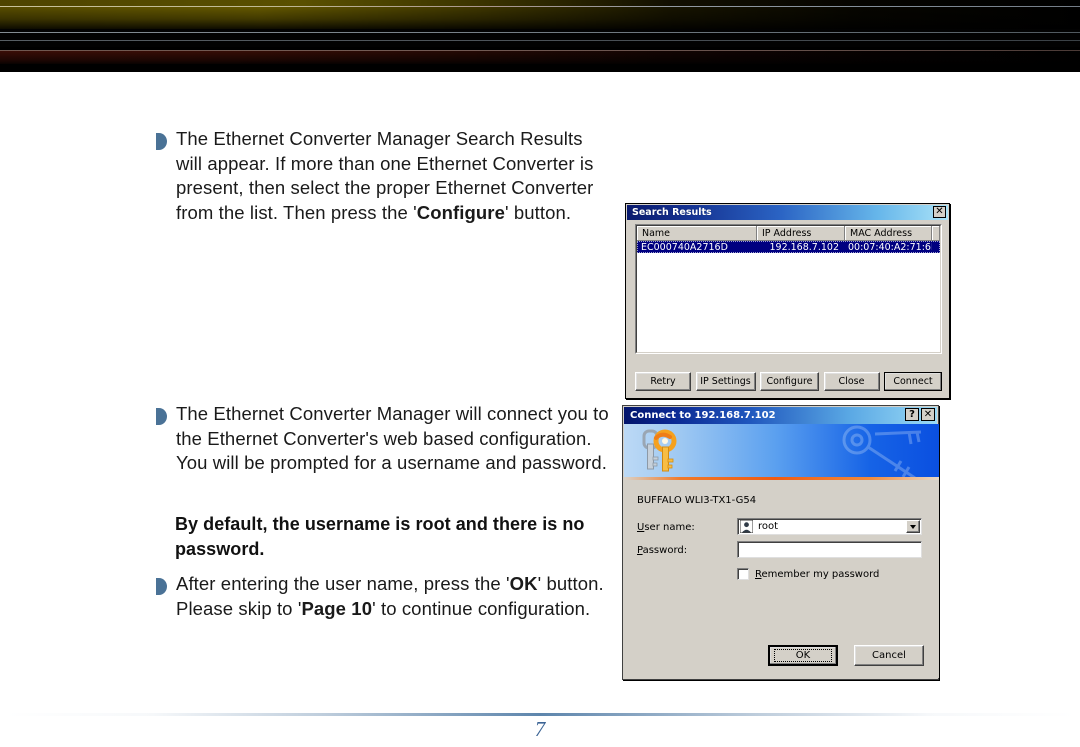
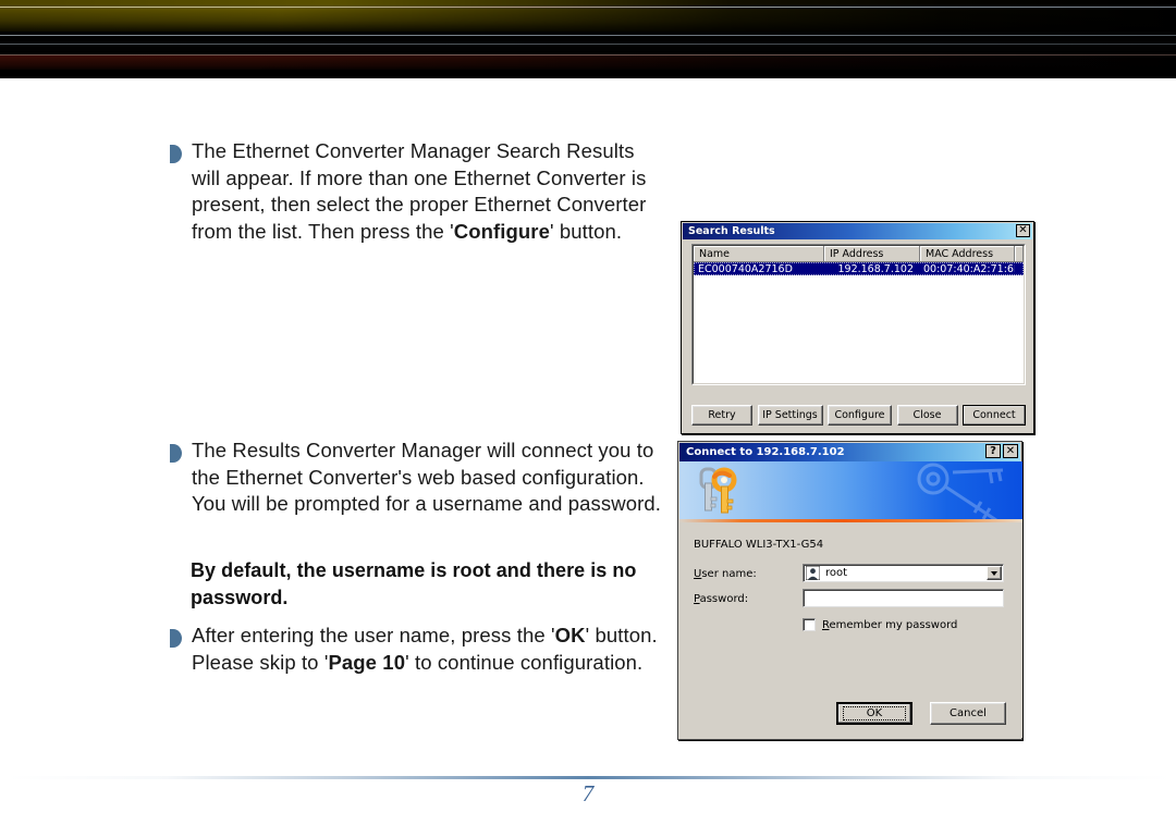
  The Ethernet Converter Manager Search Results will appear. If more than one Ethernet Converter is present, then select the proper Ethernet Converter from the list. Then press the 'Configure' button.
- The Ethernet Converter Manager will connect you to the Ethernet Converter's web based configuration. You will be prompted for a username and password.
+ The Results Converter Manager will connect you to the Ethernet Converter's web based configuration. You will be prompted for a username and password.
  By default, the username is root and there is no password.
  After entering the user name, press the 'OK' button. Please skip to 'Page 10' to continue configuration.
  Search Results
  ✕
  Name
  IP Address
  MAC Address
  EC000740A2716D
  192.168.7.102
  00:07:40:A2:71:6
  Retry
  IP Settings
  Configure
  Close
  Connect
  Connect to 192.168.7.102
  ?
  ✕
  BUFFALO WLI3-TX1-G54
  User name:
  root
  Password:
  Remember my password
  OK
  Cancel
  7
